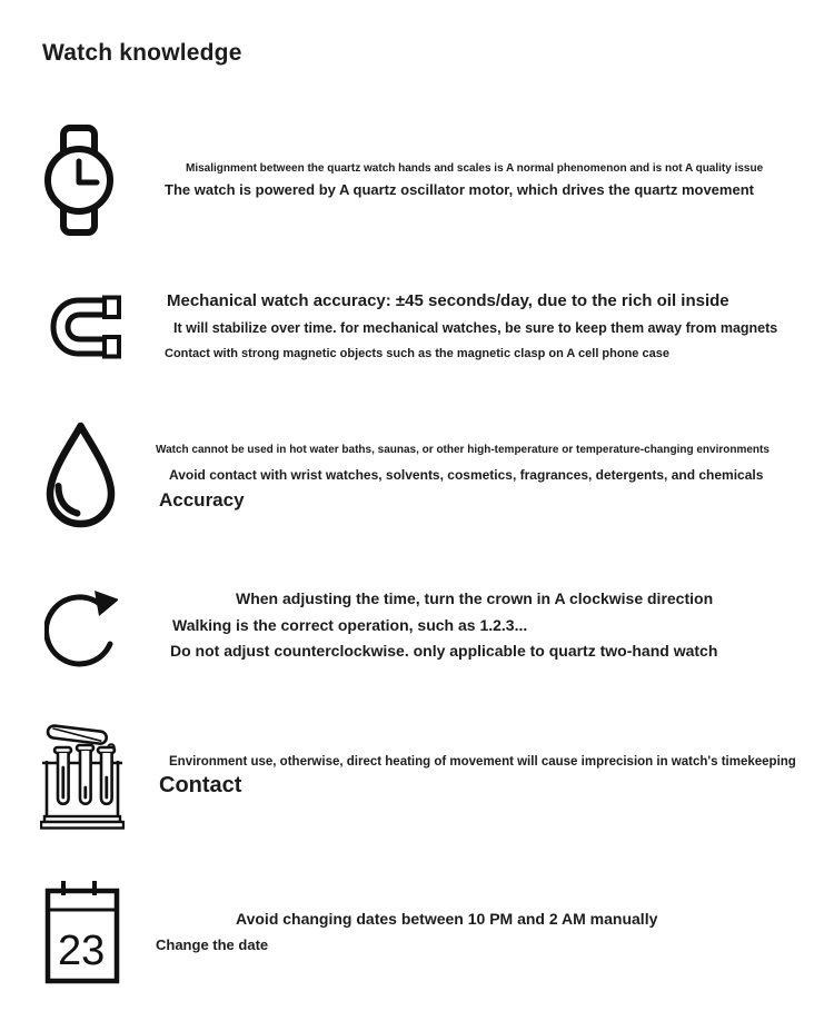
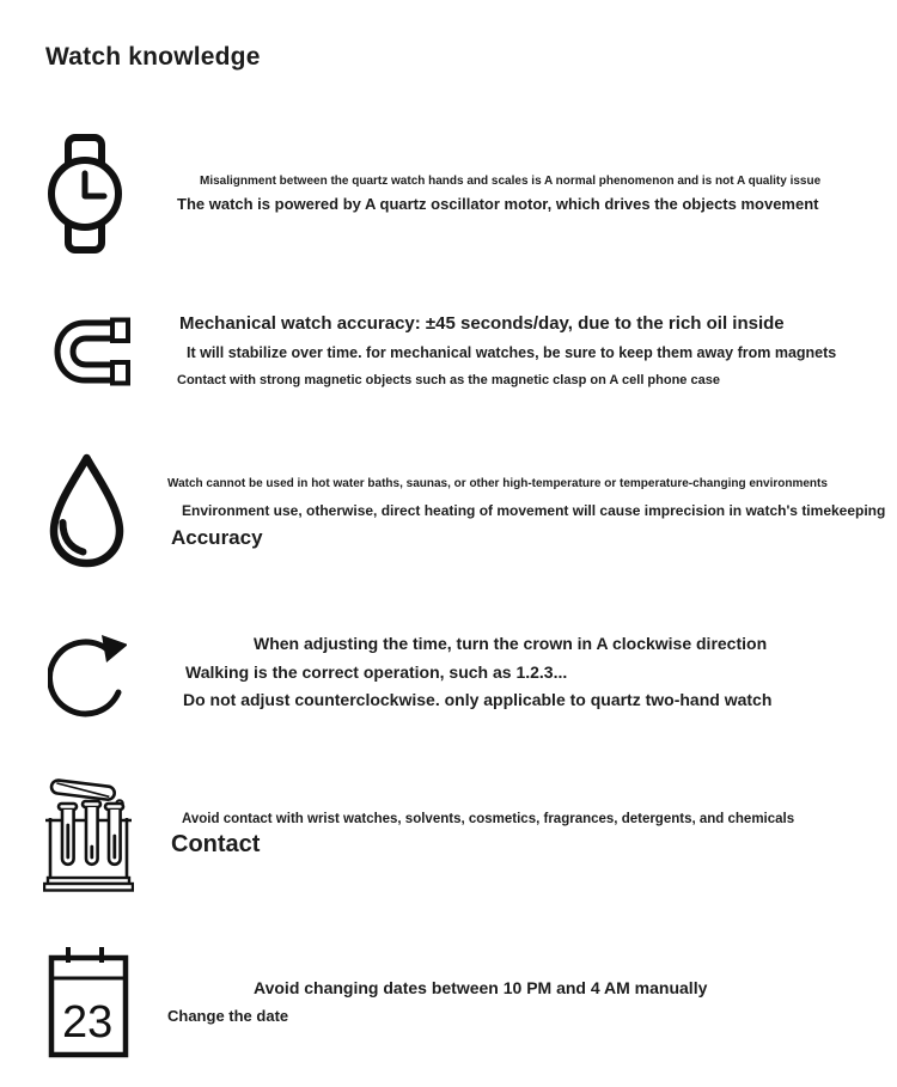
  Watch knowledge
  Misalignment between the quartz watch hands and scales is A normal phenomenon and is not A quality issue
- The watch is powered by A quartz oscillator motor, which drives the quartz movement
+ The watch is powered by A quartz oscillator motor, which drives the objects movement
  Mechanical watch accuracy: ±45 seconds/day, due to the rich oil inside
  It will stabilize over time. for mechanical watches, be sure to keep them away from magnets
  Contact with strong magnetic objects such as the magnetic clasp on A cell phone case
  Watch cannot be used in hot water baths, saunas, or other high-temperature or temperature-changing environments
- Avoid contact with wrist watches, solvents, cosmetics, fragrances, detergents, and chemicals
+ Environment use, otherwise, direct heating of movement will cause imprecision in watch's timekeeping
  Accuracy
  When adjusting the time, turn the crown in A clockwise direction
  Walking is the correct operation, such as 1.2.3...
  Do not adjust counterclockwise. only applicable to quartz two-hand watch
- Environment use, otherwise, direct heating of movement will cause imprecision in watch's timekeeping
+ Avoid contact with wrist watches, solvents, cosmetics, fragrances, detergents, and chemicals
  Contact
  23
- Avoid changing dates between 10 PM and 2 AM manually
+ Avoid changing dates between 10 PM and 4 AM manually
  Change the date
